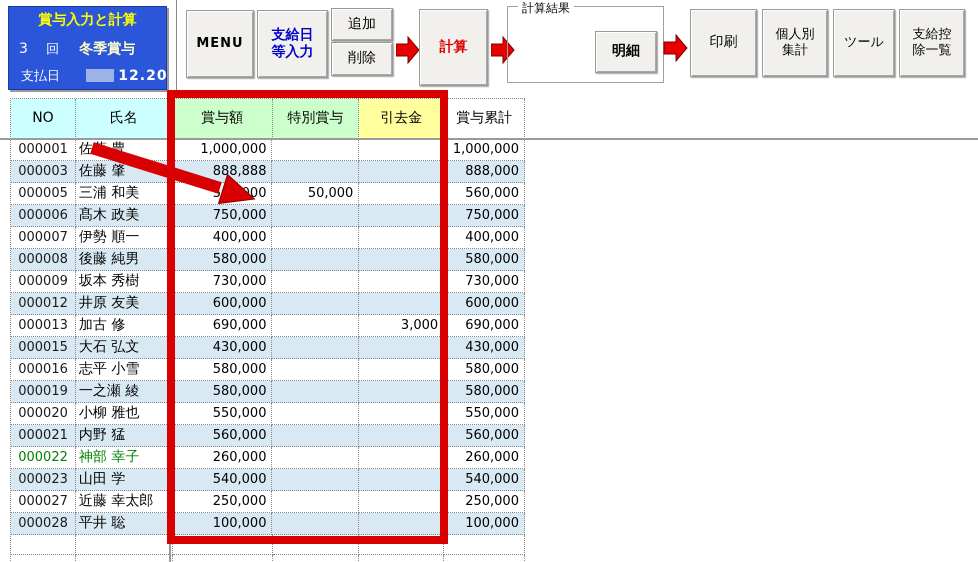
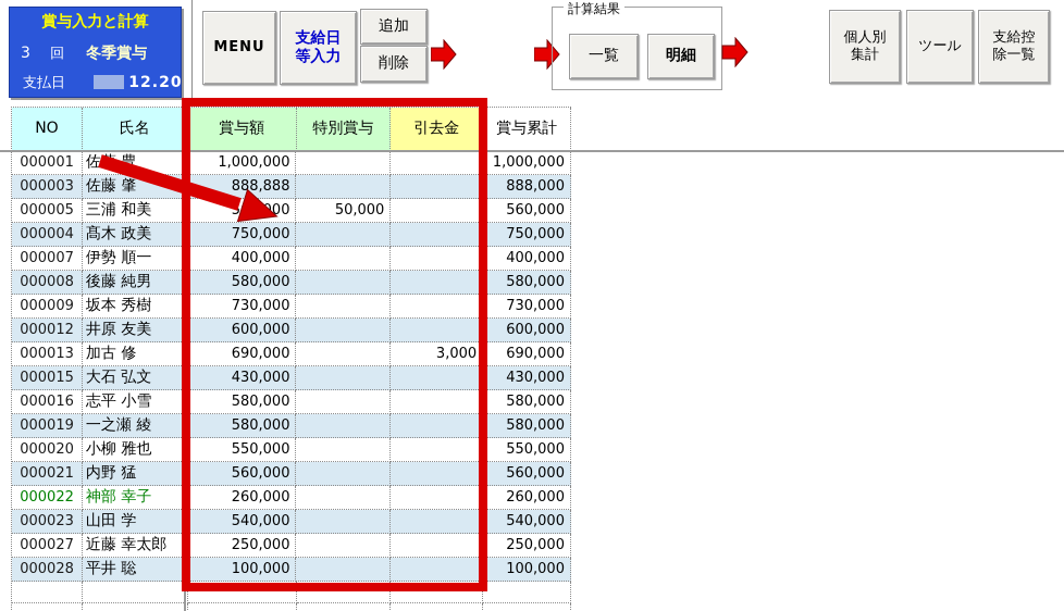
  賞与入力と計算
  3 回 冬季賞与
  支払日 12.20
  MENU
  支給日
  等入力
  追加
  削除
- 計算
  計算結果
+ 一覧
  明細
- 印刷
  個人別
  集計
  ツール
  支給控
  除一覧
  NO
  氏名
  賞与額
  特別賞与
  引去金
  賞与累計
  000001
  1,000,000
  1,000,000
  000003
  佐藤 肇
  888,888
  888,000
  000005
  三浦 和美
  50,000
  560,000
- 000006
+ 000004
  髙木 政美
  750,000
  750,000
  000007
  伊勢 順一
  400,000
  400,000
  000008
  後藤 純男
  580,000
  580,000
  000009
  坂本 秀樹
  730,000
  730,000
  000012
  井原 友美
  600,000
  600,000
  000013
  加古 修
  690,000
  3,000
  690,000
  000015
  大石 弘文
  430,000
  430,000
  000016
  志平 小雪
  580,000
  580,000
  000019
  一之瀬 綾
  580,000
  580,000
  000020
  小柳 雅也
  550,000
  550,000
  000021
  内野 猛
  560,000
  560,000
  000022
  神部 幸子
  260,000
  260,000
  000023
  山田 学
  540,000
  540,000
  000027
  近藤 幸太郎
  250,000
  250,000
  000028
  平井 聡
  100,000
  100,000
